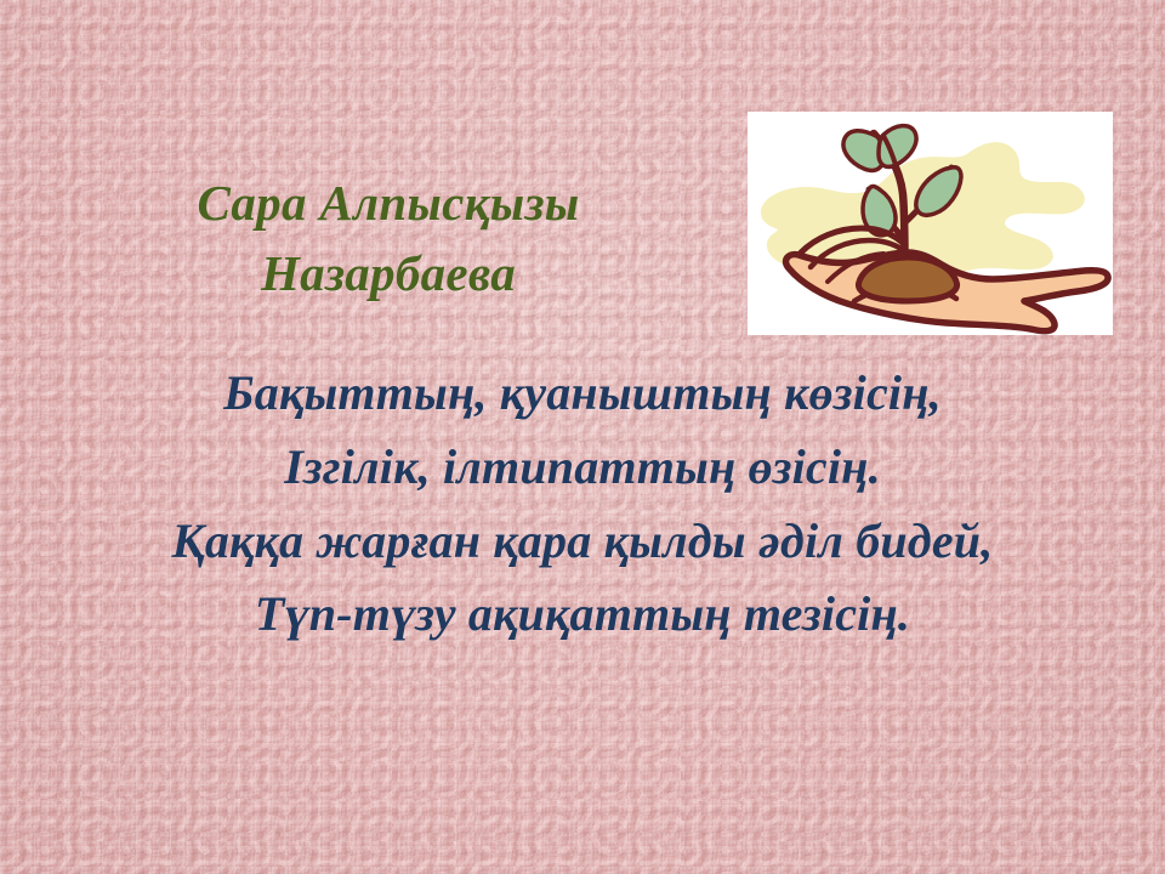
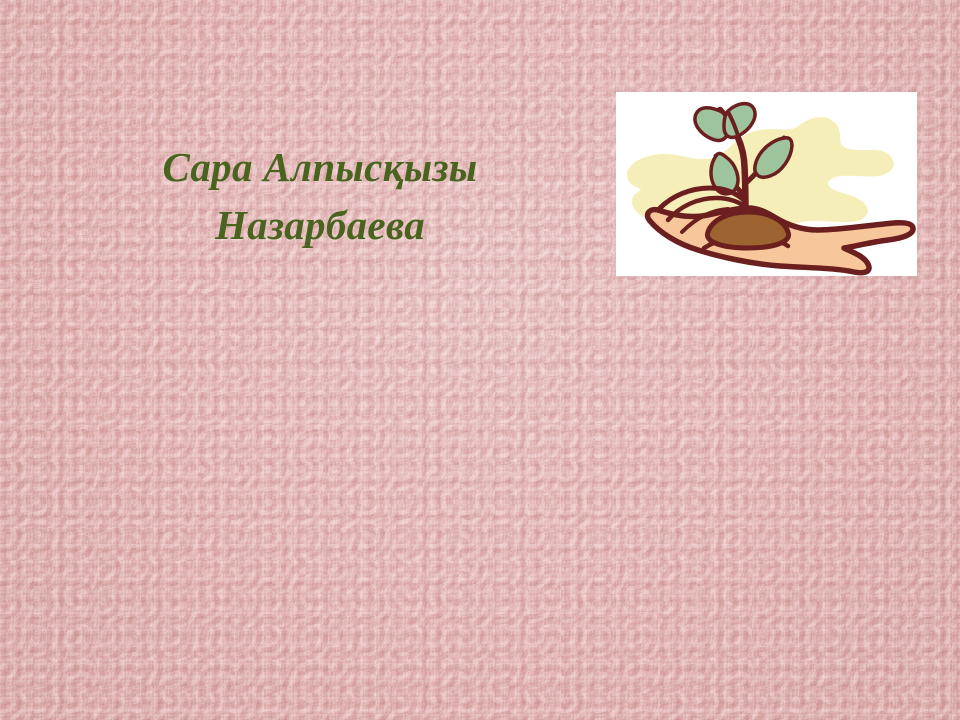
  Сара Алпысқызы
  Назарбаева
- Бақыттың, қуаныштың көзісің,
- Ізгілік, ілтипаттың өзісің.
- Қаққа жарған қара қылды әділ бидей,
- Түп-түзу ақиқаттың тезісің.
